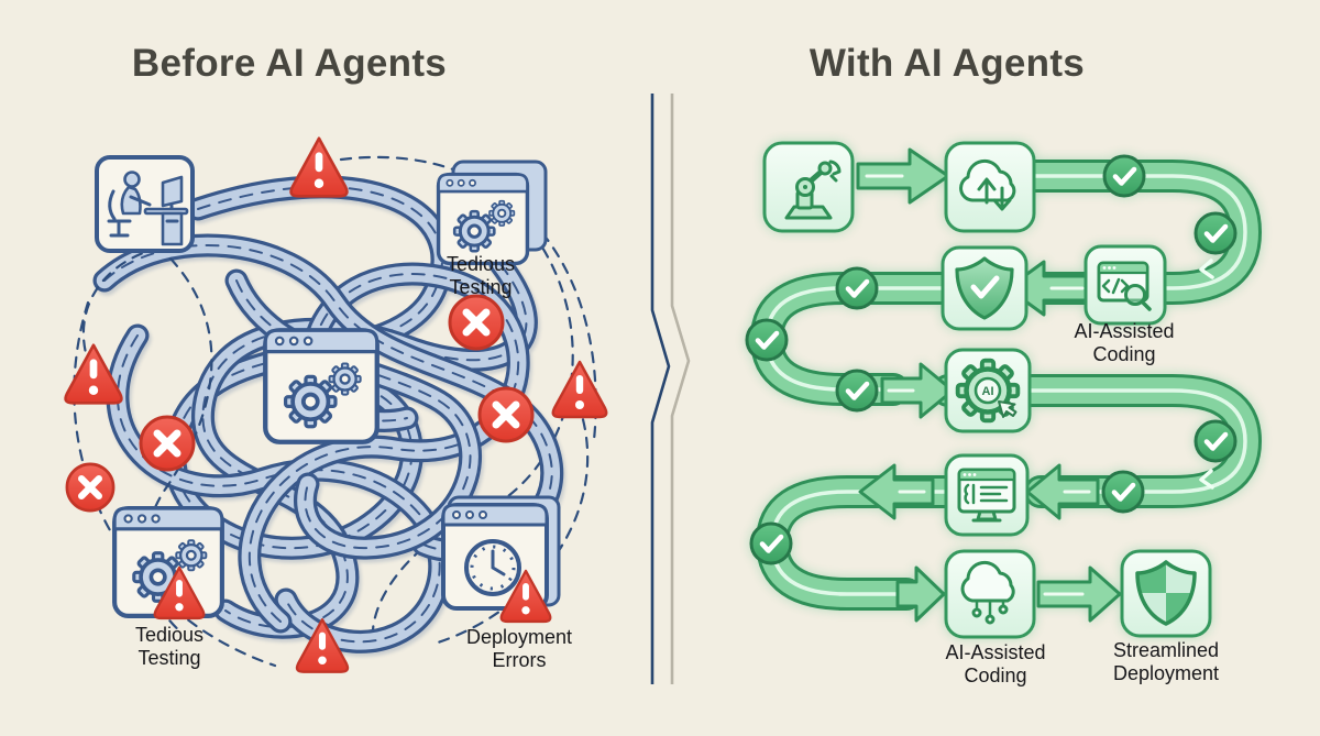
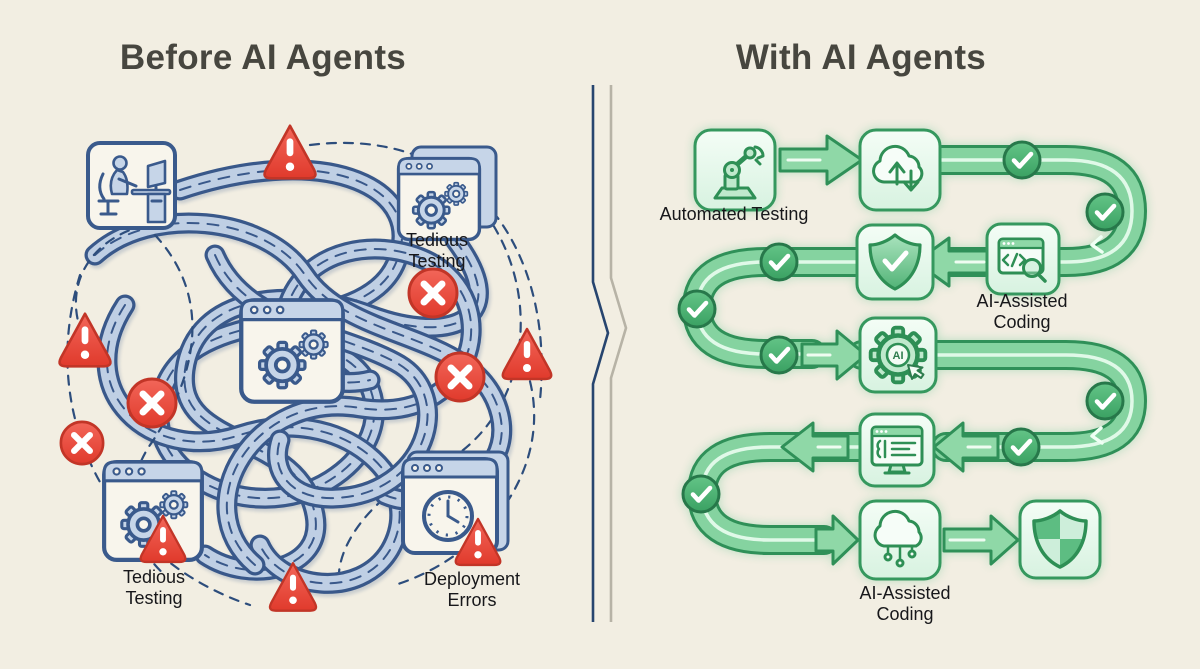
  Before AI Agents
  With AI Agents
  AI
  Tedious Testing
  Tedious Testing
  Deployment Errors
+ Automated Testing
  AI-Assisted Coding
  AI-Assisted Coding
- Streamlined Deployment
